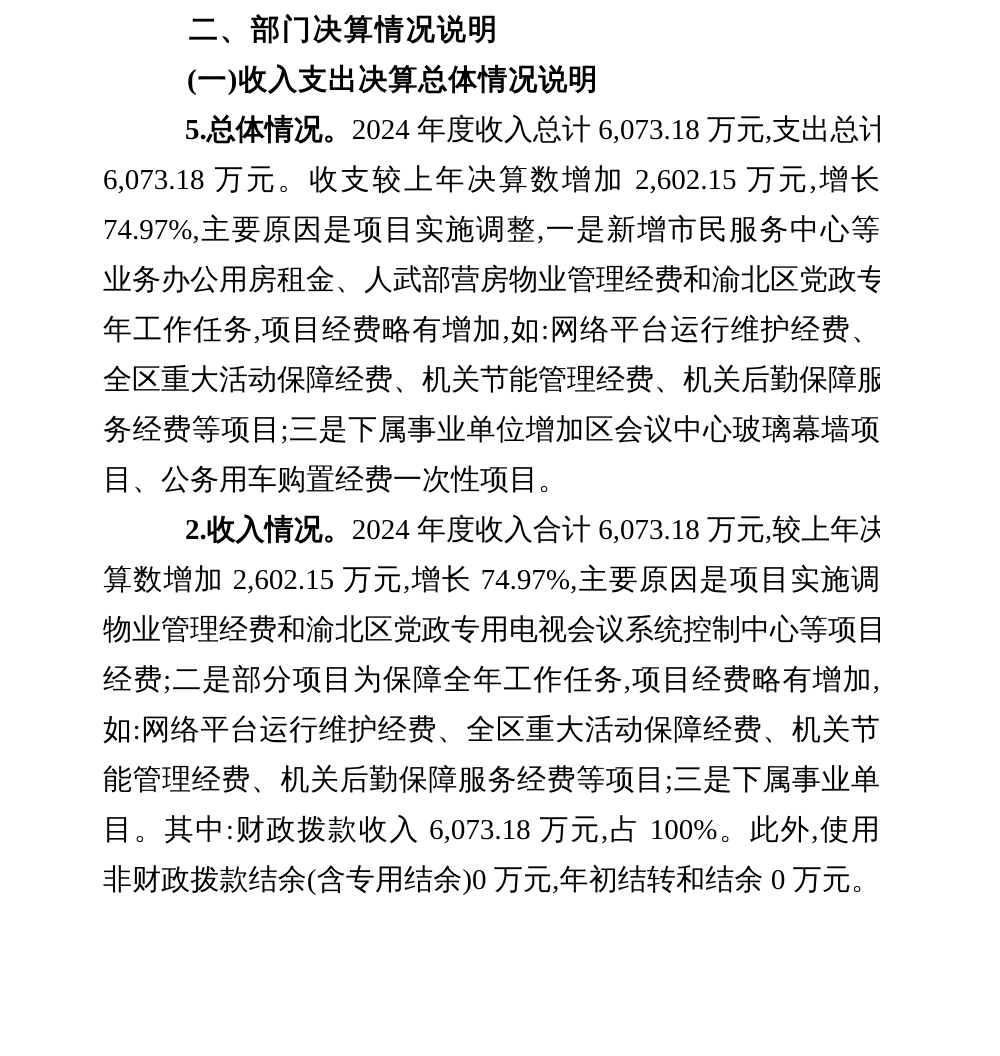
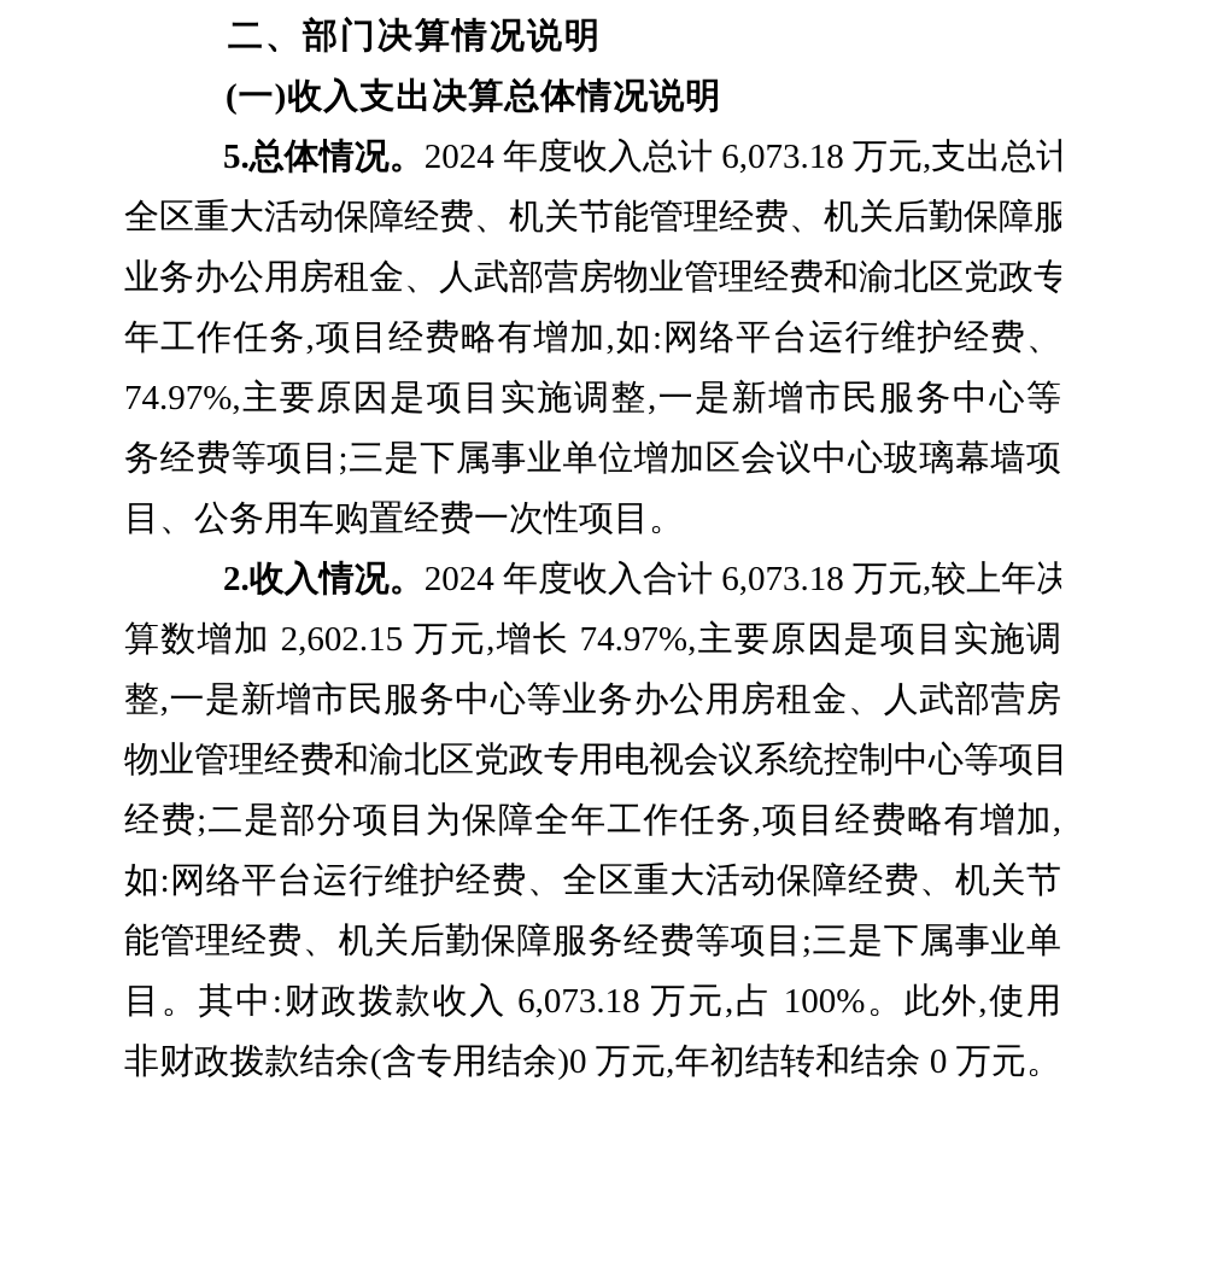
  二、部门决算情况说明
  (一)收入支出决算总体情况说明
  5.总体情况。2024 年度收入总计 6,073.18 万元,支出总计
- 6,073.18 万元。收支较上年决算数增加 2,602.15 万元,增长
- 74.97%,主要原因是项目实施调整,一是新增市民服务中心等
+ 全区重大活动保障经费、机关节能管理经费、机关后勤保障服
  业务办公用房租金、人武部营房物业管理经费和渝北区党政专
  年工作任务,项目经费略有增加,如:网络平台运行维护经费、
- 全区重大活动保障经费、机关节能管理经费、机关后勤保障服
+ 74.97%,主要原因是项目实施调整,一是新增市民服务中心等
  务经费等项目;三是下属事业单位增加区会议中心玻璃幕墙项
  目、公务用车购置经费一次性项目。
  2.收入情况。2024 年度收入合计 6,073.18 万元,较上年决
  算数增加 2,602.15 万元,增长 74.97%,主要原因是项目实施调
+ 整,一是新增市民服务中心等业务办公用房租金、人武部营房
  物业管理经费和渝北区党政专用电视会议系统控制中心等项目
  经费;二是部分项目为保障全年工作任务,项目经费略有增加,
  如:网络平台运行维护经费、全区重大活动保障经费、机关节
  能管理经费、机关后勤保障服务经费等项目;三是下属事业单
  目。其中:财政拨款收入 6,073.18 万元,占 100%。此外,使用
  非财政拨款结余(含专用结余)0 万元,年初结转和结余 0 万元。
